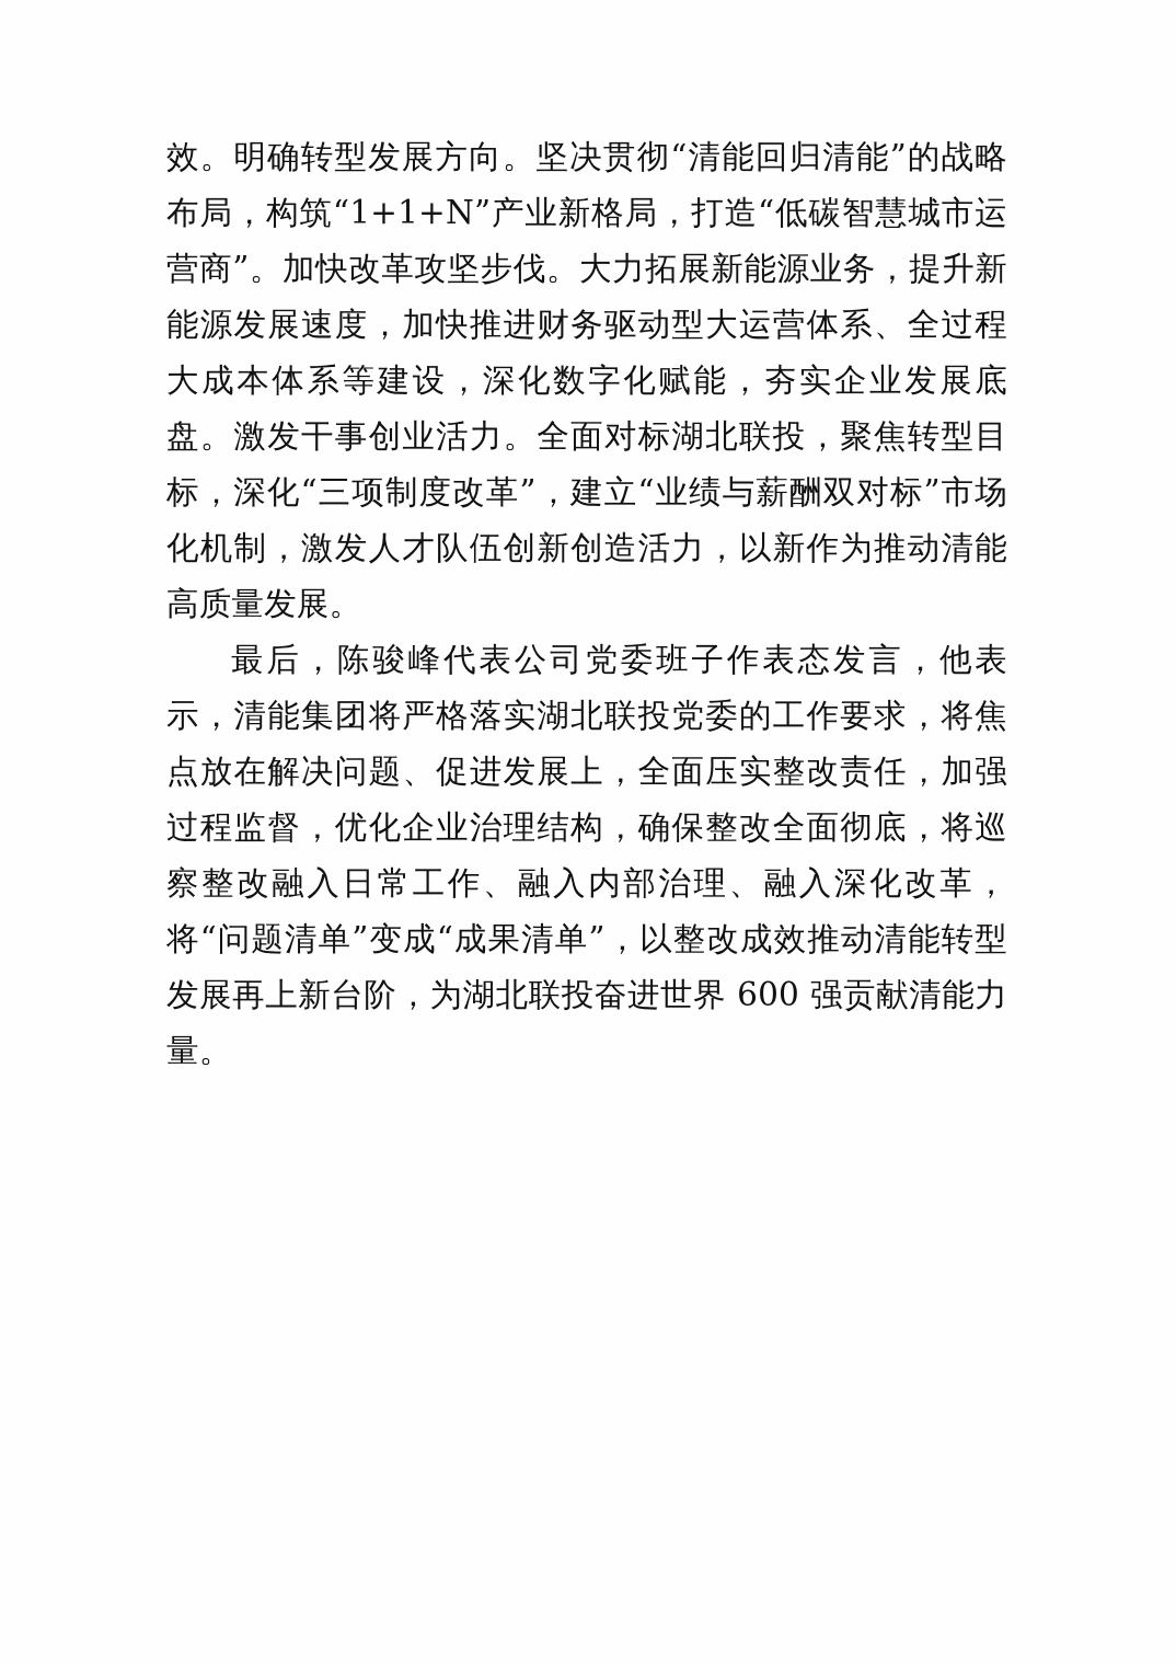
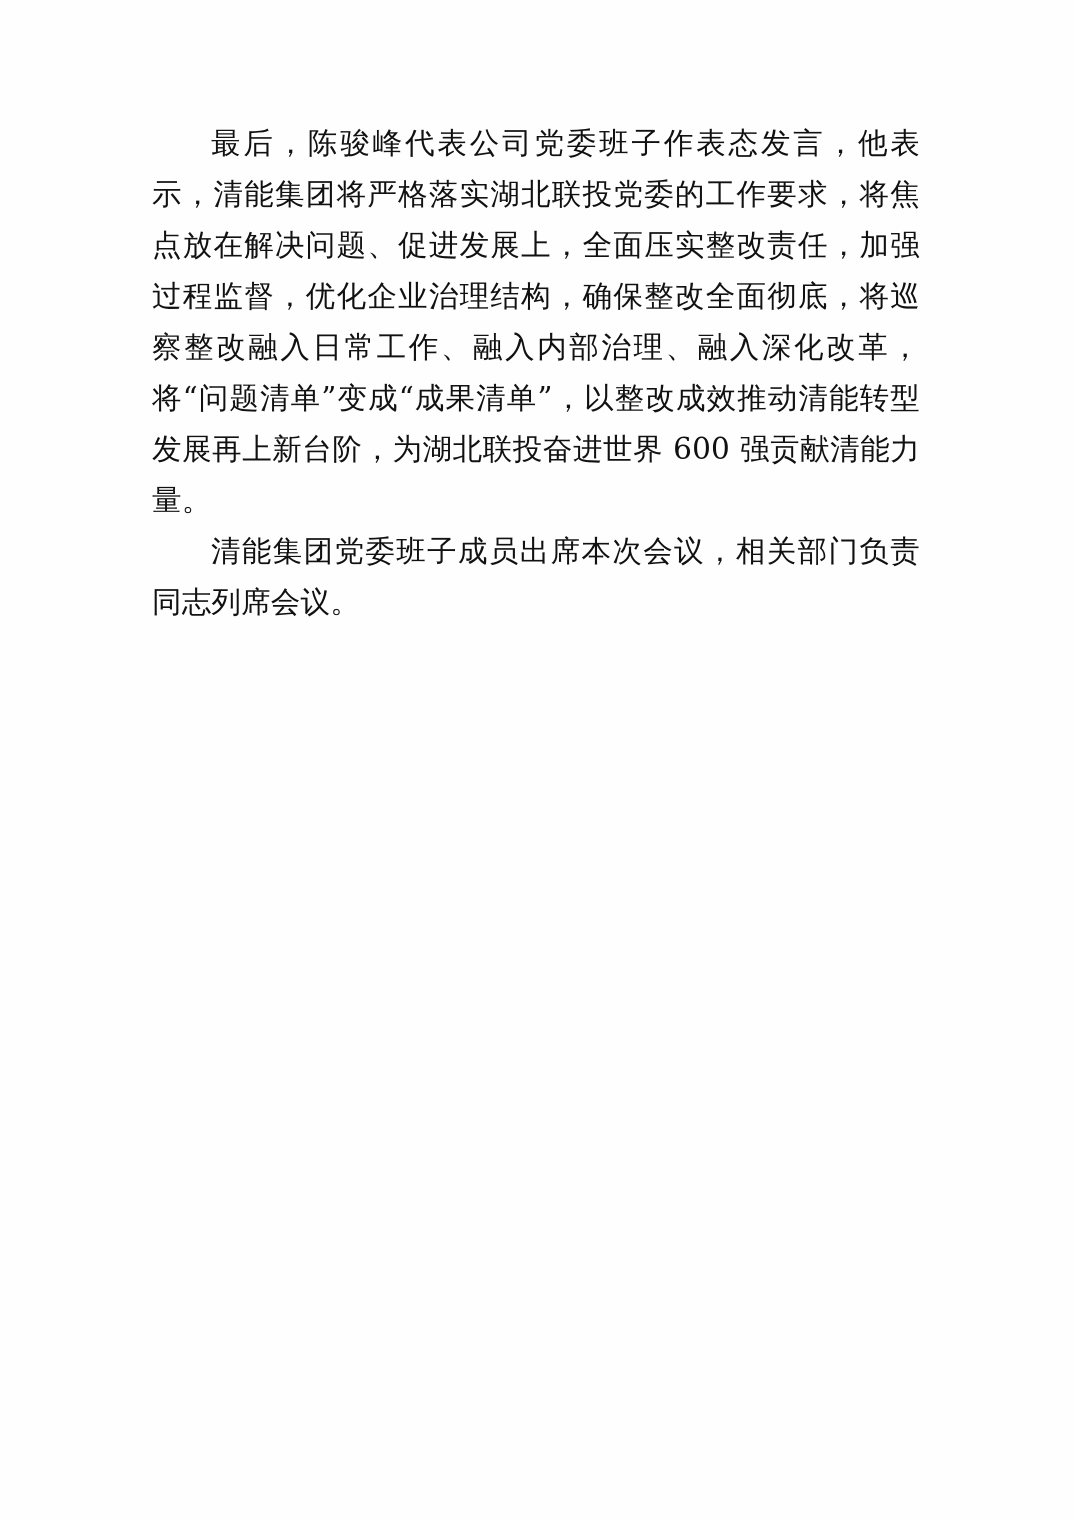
- 效。明确转型发展方向。坚决贯彻“清能回归清能”的战略布局，构筑“1+1+N”产业新格局，打造“低碳智慧城市运营商”。加快改革攻坚步伐。大力拓展新能源业务，提升新能源发展速度，加快推进财务驱动型大运营体系、全过程大成本体系等建设，深化数字化赋能，夯实企业发展底盘。激发干事创业活力。全面对标湖北联投，聚焦转型目标，深化“三项制度改革”，建立“业绩与薪酬双对标”市场化机制，激发人才队伍创新创造活力，以新作为推动清能高质量发展。
  最后，陈骏峰代表公司党委班子作表态发言，他表示，清能集团将严格落实湖北联投党委的工作要求，将焦点放在解决问题、促进发展上，全面压实整改责任，加强过程监督，优化企业治理结构，确保整改全面彻底，将巡察整改融入日常工作、融入内部治理、融入深化改革，将“问题清单”变成“成果清单”，以整改成效推动清能转型发展再上新台阶，为湖北联投奋进世界 600 强贡献清能力量。
+ 清能集团党委班子成员出席本次会议，相关部门负责同志列席会议。
